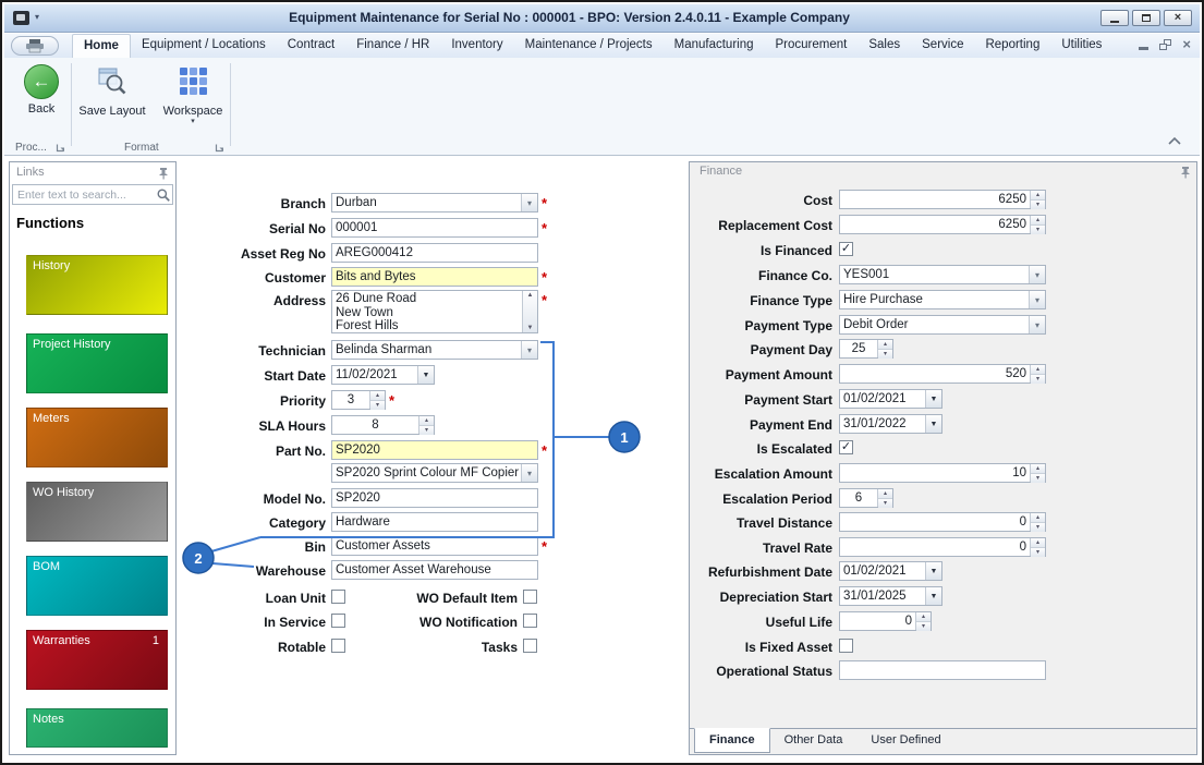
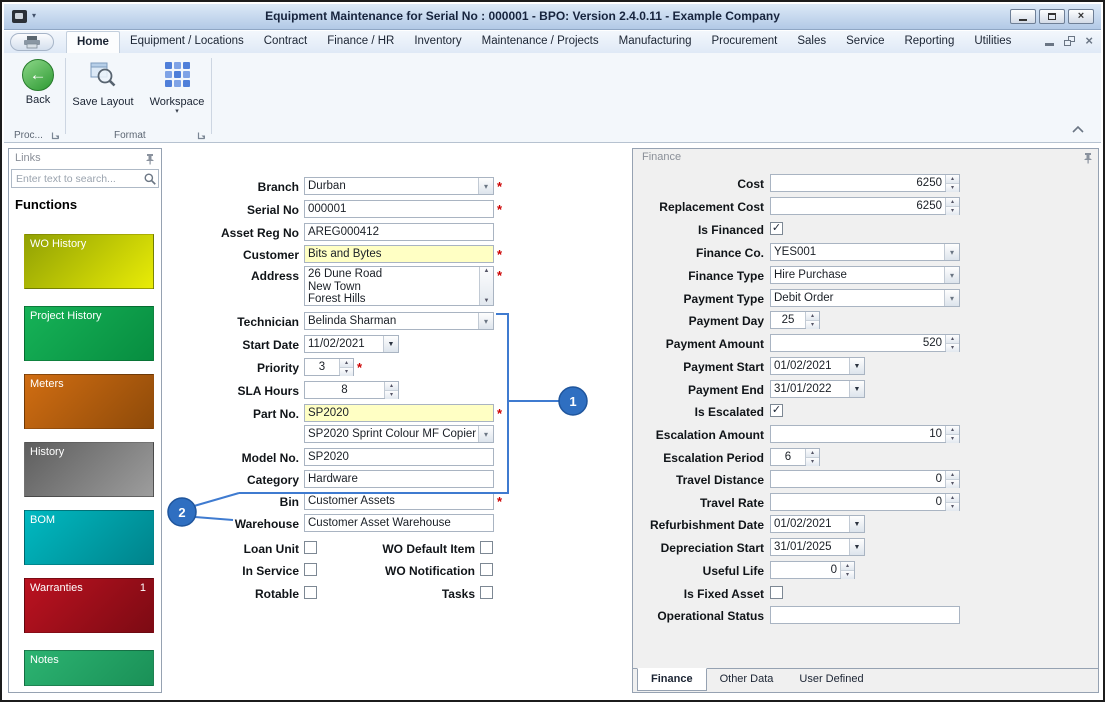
  ▾
  Equipment Maintenance for Serial No : 000001 - BPO: Version 2.4.0.11 - Example Company
  ×
  Home
  Equipment / Locations
  Contract
  Finance / HR
  Inventory
  Maintenance / Projects
  Manufacturing
  Procurement
  Sales
  Service
  Reporting
  Utilities
  ×
  ←
  Back
  Save Layout
  Workspace
  Proc...
  Format
  Links
  Enter text to search...
  Functions
- History
+ WO History
  Project History
  Meters
- WO History
+ History
  BOM
  Warranties
  1
  Notes
  Branch
  Durban
  ▾
  *
  Serial No
  000001
  *
  Asset Reg No
  AREG000412
  Customer
  Bits and Bytes
  *
  Address
  26 Dune Road
  New Town
  Forest Hills
  *
  Technician
  Belinda Sharman
  ▾
  Start Date
  11/02/2021
  Priority
  3
  *
  SLA Hours
  8
  Part No.
  SP2020
  *
  SP2020 Sprint Colour MF Copier
  ▾
  Model No.
  SP2020
  Category
  Hardware
  Bin
  Customer Assets
  *
  Warehouse
  Customer Asset Warehouse
  Loan Unit
  WO Default Item
  In Service
  WO Notification
  Rotable
  Tasks
  Finance
  Cost
  6250
  Replacement Cost
  6250
  Is Financed
  ✓
  Finance Co.
  YES001
  ▾
  Finance Type
  Hire Purchase
  ▾
  Payment Type
  Debit Order
  ▾
  Payment Day
  25
  Payment Amount
  520
  Payment Start
  01/02/2021
  Payment End
  31/01/2022
  Is Escalated
  ✓
  Escalation Amount
  10
  Escalation Period
  6
  Travel Distance
  0
  Travel Rate
  0
  Refurbishment Date
  01/02/2021
  Depreciation Start
  31/01/2025
  Useful Life
  0
  Is Fixed Asset
  Operational Status
  Finance
  Other Data
  User Defined
  1
  2
